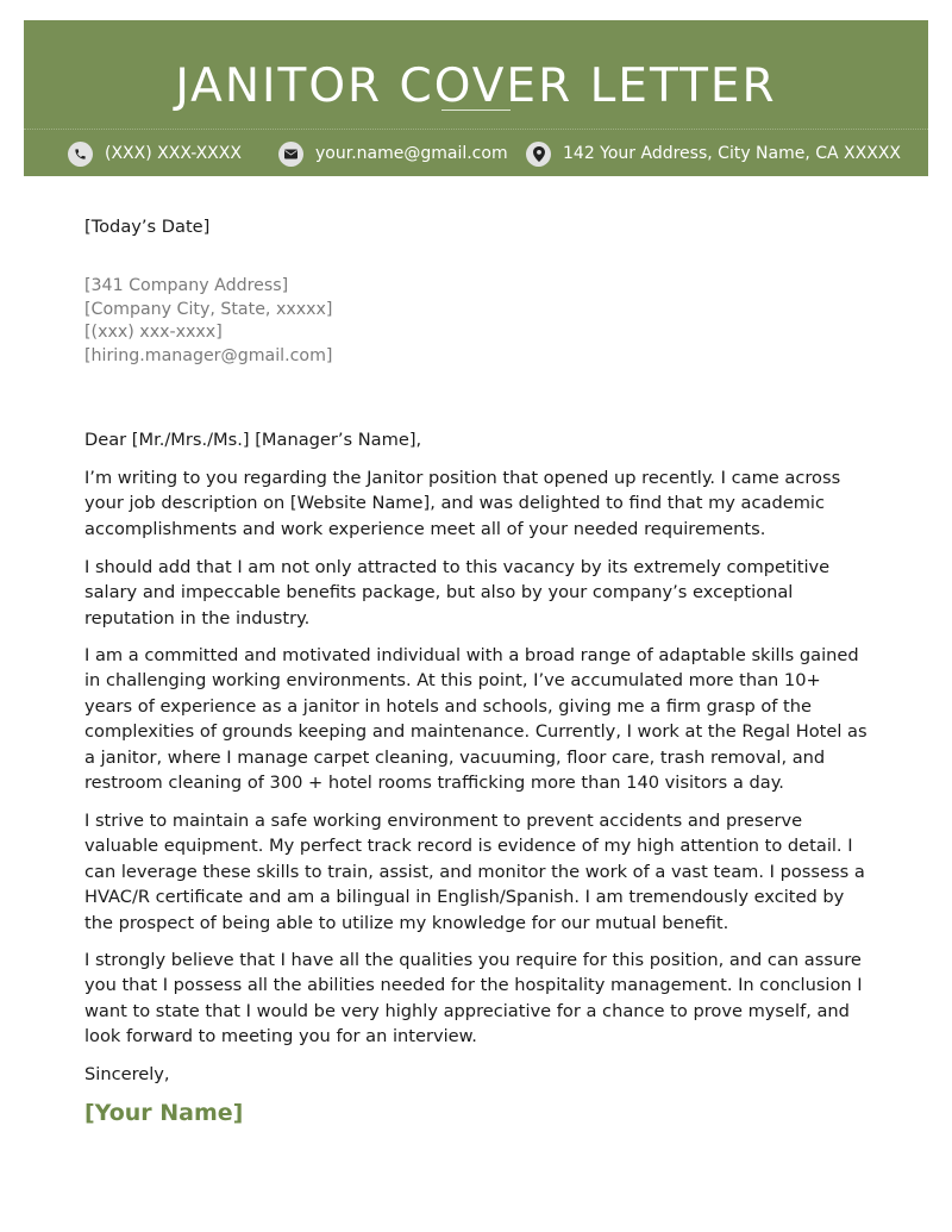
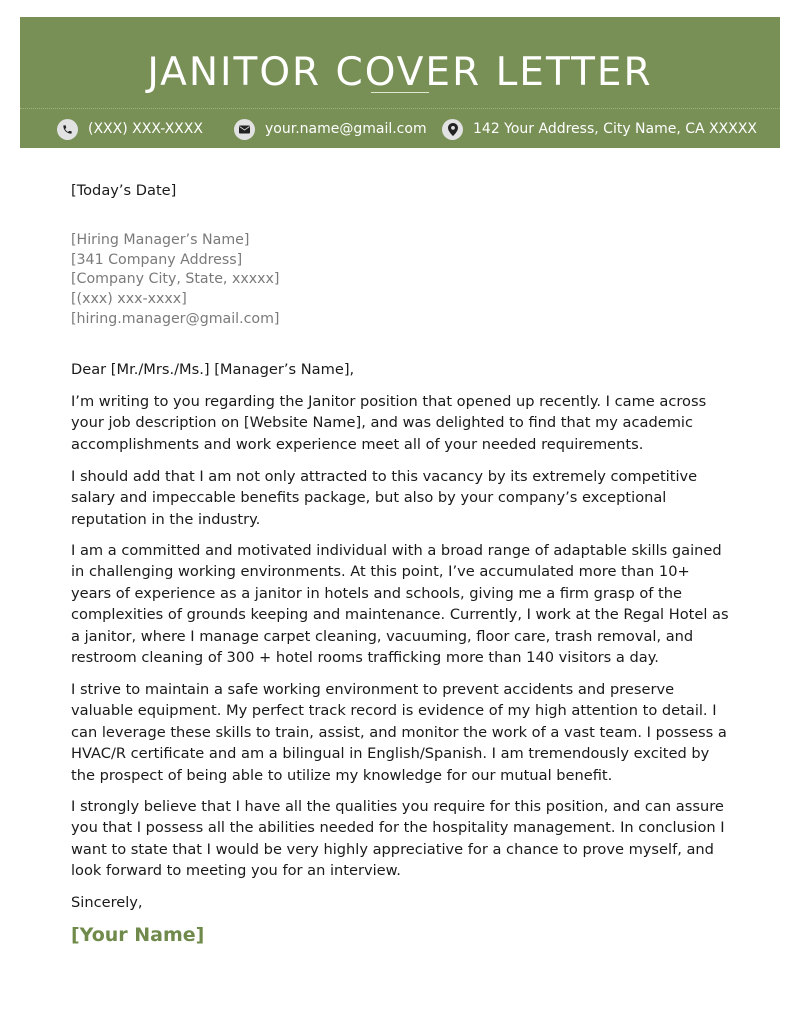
  JANITOR COVER LETTER
  (XXX) XXX-XXXX
  your.name@gmail.com
  142 Your Address, City Name, CA XXXXX
  [Today’s Date]
+ [Hiring Manager’s Name]
  [341 Company Address]
  [Company City, State, xxxxx]
  [(xxx) xxx-xxxx]
  [hiring.manager@gmail.com]
  Dear [Mr./Mrs./Ms.] [Manager’s Name],
  I’m writing to you regarding the Janitor position that opened up recently. I came across your job description on [Website Name], and was delighted to find that my academic accomplishments and work experience meet all of your needed requirements.
  I should add that I am not only attracted to this vacancy by its extremely competitive salary and impeccable benefits package, but also by your company’s exceptional reputation in the industry.
  I am a committed and motivated individual with a broad range of adaptable skills gained in challenging working environments. At this point, I’ve accumulated more than 10+ years of experience as a janitor in hotels and schools, giving me a firm grasp of the complexities of grounds keeping and maintenance. Currently, I work at the Regal Hotel as a janitor, where I manage carpet cleaning, vacuuming, floor care, trash removal, and restroom cleaning of 300 + hotel rooms trafficking more than 140 visitors a day.
  I strive to maintain a safe working environment to prevent accidents and preserve valuable equipment. My perfect track record is evidence of my high attention to detail. I can leverage these skills to train, assist, and monitor the work of a vast team. I possess a HVAC/R certificate and am a bilingual in English/Spanish. I am tremendously excited by the prospect of being able to utilize my knowledge for our mutual benefit.
  I strongly believe that I have all the qualities you require for this position, and can assure you that I possess all the abilities needed for the hospitality management. In conclusion I want to state that I would be very highly appreciative for a chance to prove myself, and look forward to meeting you for an interview.
  Sincerely,
  [Your Name]
